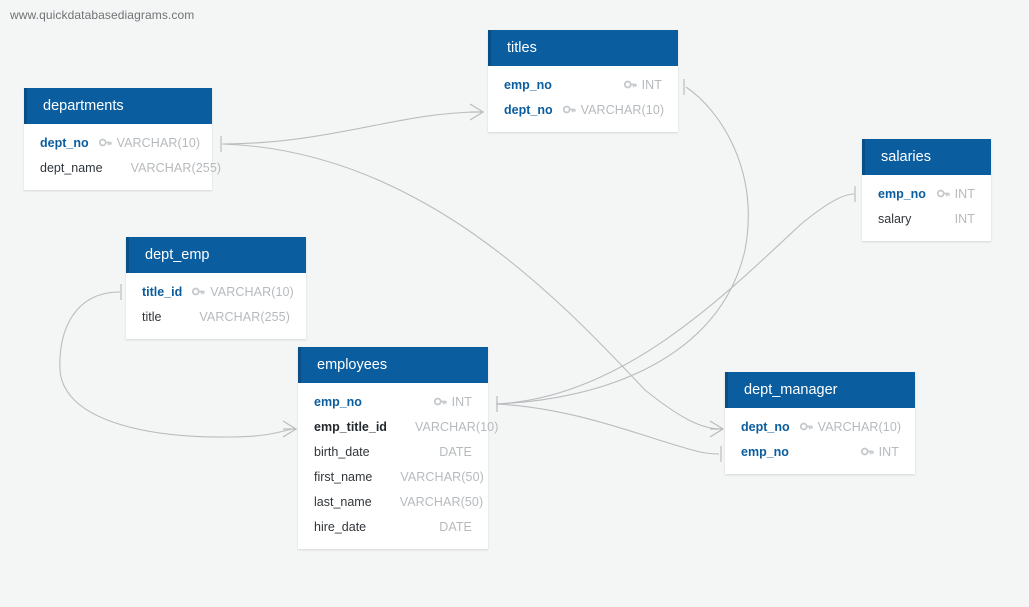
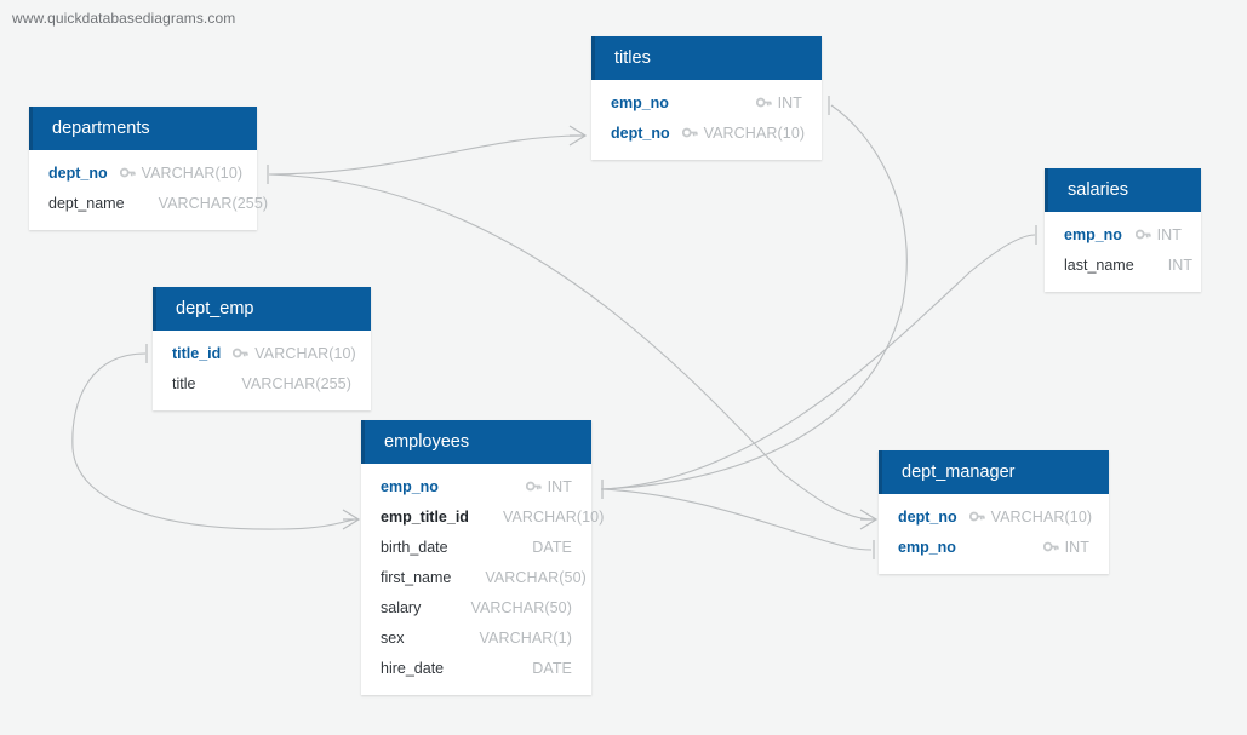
  www.quickdatabasediagrams.com
  titles
  emp_no
  INT
  dept_no
  VARCHAR(10)
  departments
  dept_no
  VARCHAR(10)
  dept_name
  VARCHAR(255)
  salaries
  emp_no
  INT
- salary
+ last_name
  INT
  dept_emp
  title_id
  VARCHAR(10)
  title
  VARCHAR(255)
  employees
  emp_no
  INT
  emp_title_id
  VARCHAR(10)
  birth_date
  DATE
  first_name
  VARCHAR(50)
- last_name
+ salary
  VARCHAR(50)
+ sex
+ VARCHAR(1)
  hire_date
  DATE
  dept_manager
  dept_no
  VARCHAR(10)
  emp_no
  INT
